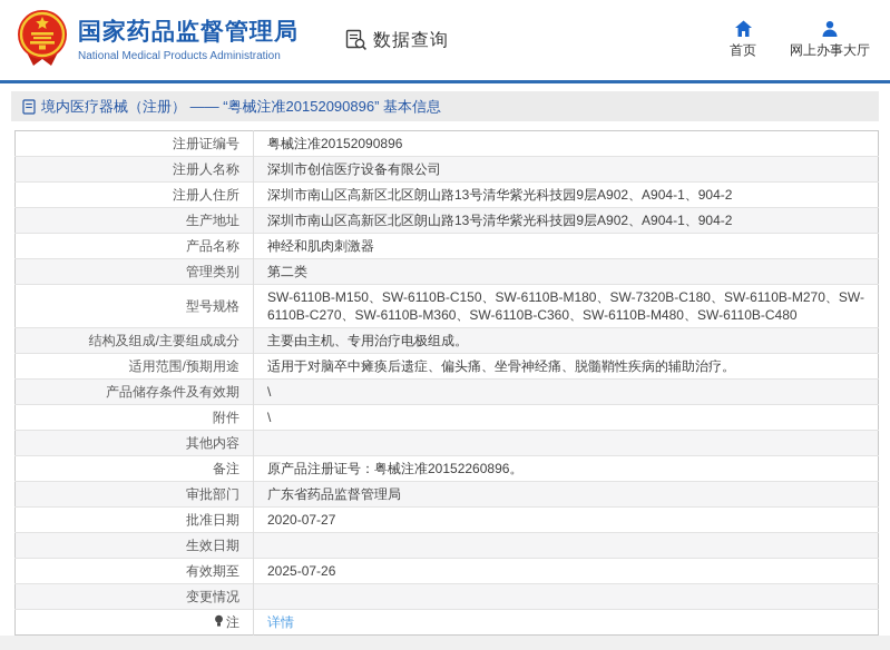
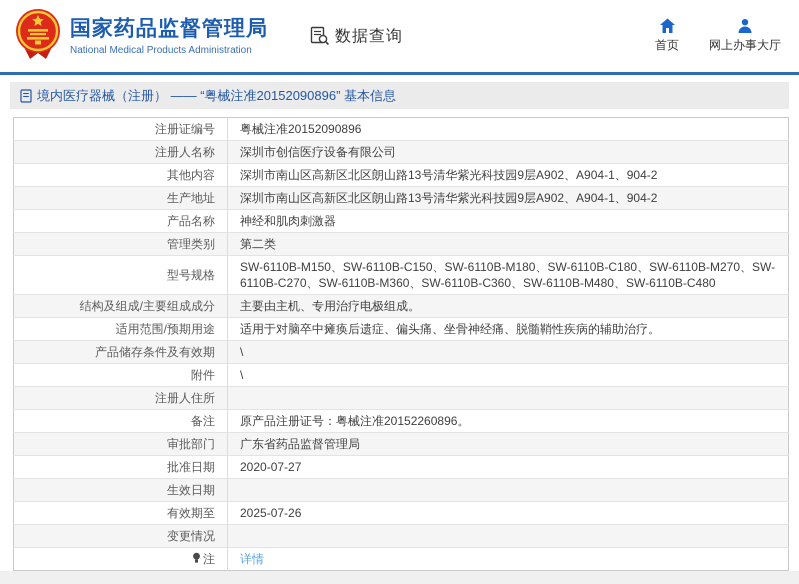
  国家药品监督管理局
  National Medical Products Administration
  数据查询
  首页
  网上办事大厅
  境内医疗器械（注册） —— “粤械注准20152090896” 基本信息
  注册证编号	粤械注准20152090896
  注册人名称	深圳市创信医疗设备有限公司
- 注册人住所	深圳市南山区高新区北区朗山路13号清华紫光科技园9层A902、A904-1、904-2
+ 其他内容	深圳市南山区高新区北区朗山路13号清华紫光科技园9层A902、A904-1、904-2
  生产地址	深圳市南山区高新区北区朗山路13号清华紫光科技园9层A902、A904-1、904-2
  产品名称	神经和肌肉刺激器
  管理类别	第二类
- 型号规格	SW-6110B-M150、SW-6110B-C150、SW-6110B-M180、SW-7320B-C180、SW-6110B-M270、SW-6110B-C270、SW-6110B-M360、SW-6110B-C360、SW-6110B-M480、SW-6110B-C480
+ 型号规格	SW-6110B-M150、SW-6110B-C150、SW-6110B-M180、SW-6110B-C180、SW-6110B-M270、SW-6110B-C270、SW-6110B-M360、SW-6110B-C360、SW-6110B-M480、SW-6110B-C480
  结构及组成/主要组成成分	主要由主机、专用治疗电极组成。
  适用范围/预期用途	适用于对脑卒中瘫痪后遗症、偏头痛、坐骨神经痛、脱髓鞘性疾病的辅助治疗。
  产品储存条件及有效期	\
  附件	\
- 其他内容
+ 注册人住所
  备注	原产品注册证号：粤械注准20152260896。
  审批部门	广东省药品监督管理局
  批准日期	2020-07-27
  生效日期
  有效期至	2025-07-26
  变更情况
  注	详情
